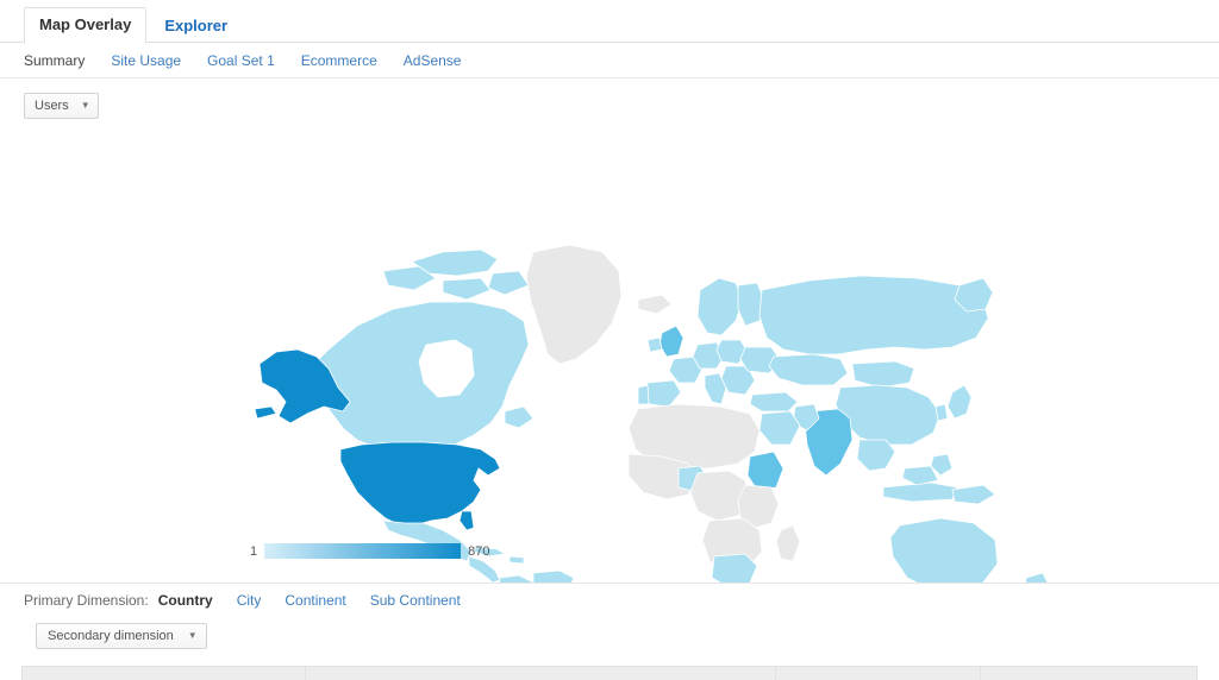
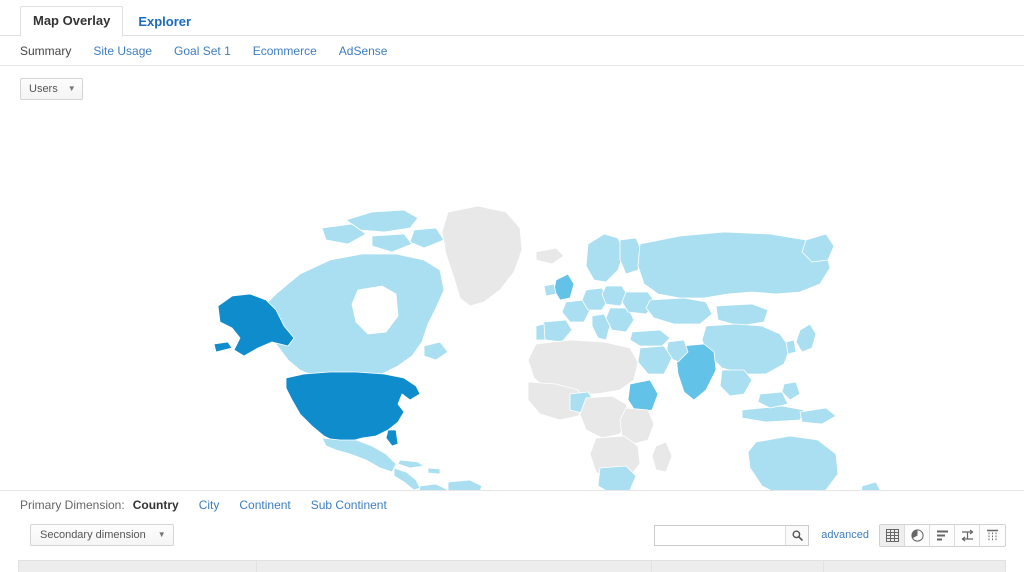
  Map Overlay
  Explorer
  Summary
  Site Usage
  Goal Set 1
  Ecommerce
  AdSense
  Users
  ▼
- 1
- 870
  Primary Dimension:
  Country
  City
  Continent
  Sub Continent
  Secondary dimension
  ▼
+ advanced
